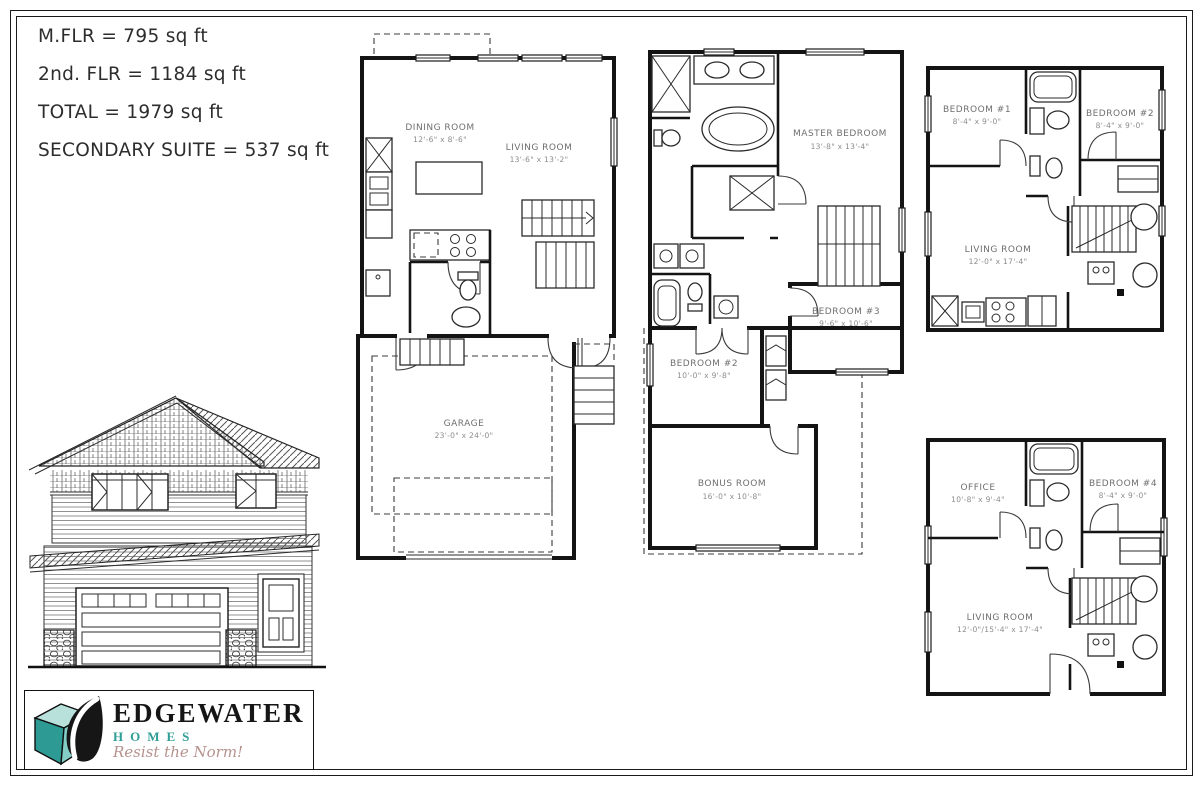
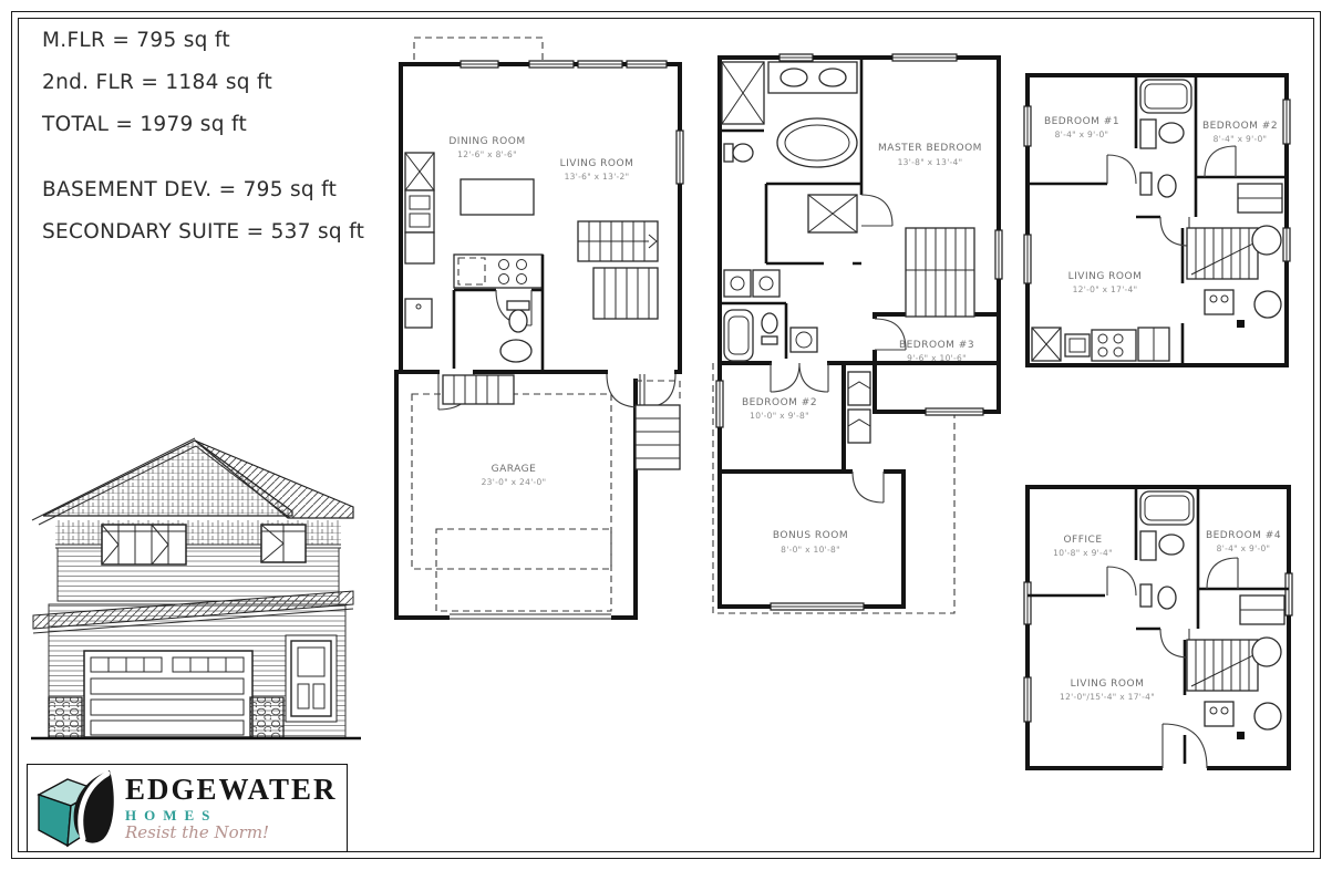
  M.FLR = 795 sq ft
  2nd. FLR = 1184 sq ft
  TOTAL = 1979 sq ft
+ BASEMENT DEV. = 795 sq ft
  SECONDARY SUITE = 537 sq ft
  DINING ROOM
  12'-6" x 8'-6"
  LIVING ROOM
  13'-6" x 13'-2"
  GARAGE
  23'-0" x 24'-0"
  MASTER BEDROOM
  13'-8" x 13'-4"
  BEDROOM #3
  9'-6" x 10'-6"
  BEDROOM #2
  10'-0" x 9'-8"
  BONUS ROOM
- 16'-0" x 10'-8"
+ 8'-0" x 10'-8"
  BEDROOM #1
  8'-4" x 9'-0"
  BEDROOM #2
  8'-4" x 9'-0"
  LIVING ROOM
  12'-0" x 17'-4"
  OFFICE
  10'-8" x 9'-4"
  BEDROOM #4
  8'-4" x 9'-0"
  LIVING ROOM
  12'-0"/15'-4" x 17'-4"
  EDGEWATER
  HOMES
  Resist the Norm!
